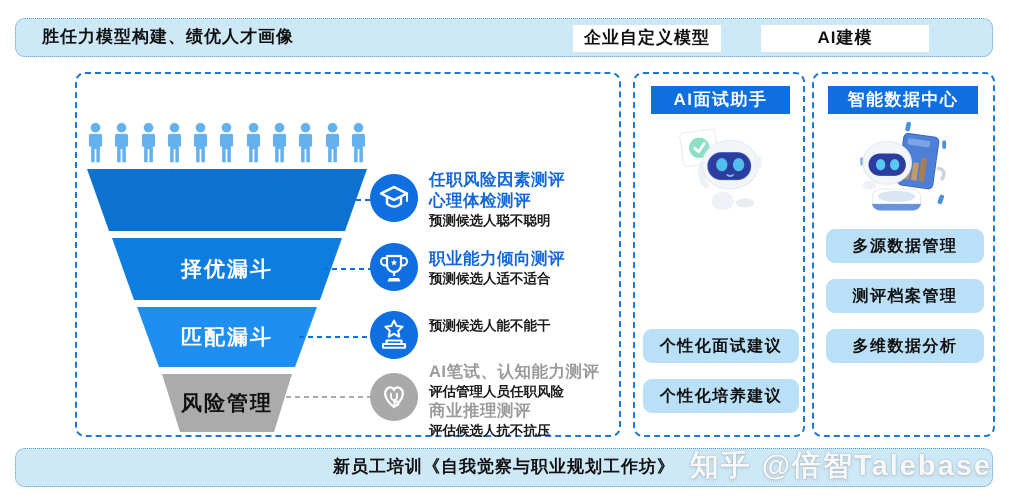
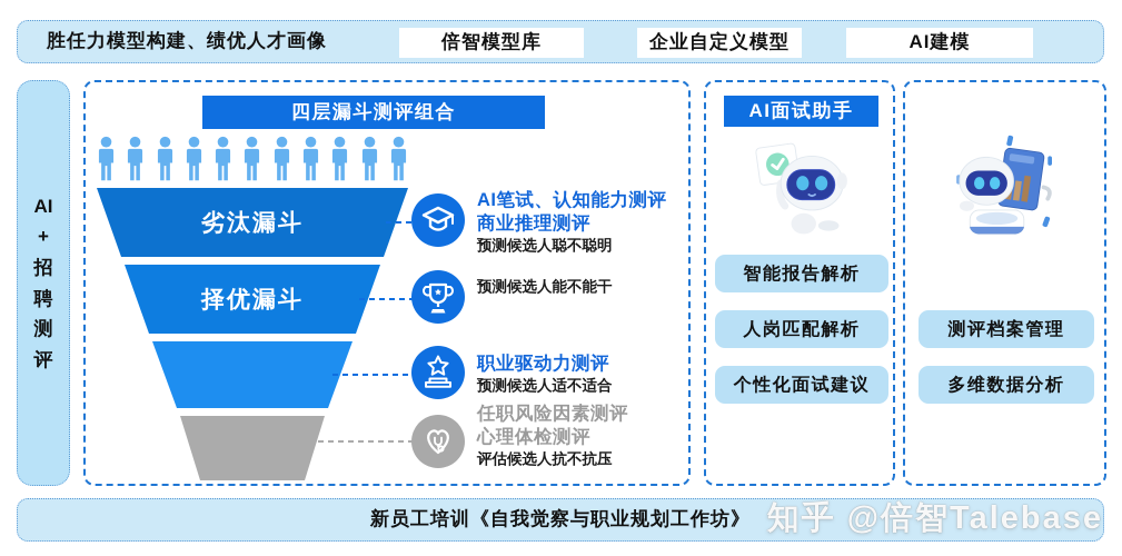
  胜任力模型构建、绩优人才画像
+ 倍智模型库
  企业自定义模型
  AI建模
+ AI
+ +
+ 招
+ 聘
+ 测
+ 评
+ 四层漏斗测评组合
+ 劣汰漏斗
  择优漏斗
- 匹配漏斗
- 风险管理
- 任职风险因素测评
+ AI笔试、认知能力测评
- 心理体检测评
+ 商业推理测评
  预测候选人聪不聪明
- 职业能力倾向测评
- 预测候选人适不适合
+ 预测候选人能不能干
+ 职业驱动力测评
- 预测候选人能不能干
+ 预测候选人适不适合
- AI笔试、认知能力测评
+ 任职风险因素测评
- 评估管理人员任职风险
- 商业推理测评
+ 心理体检测评
  评估候选人抗不抗压
  AI面试助手
+ 智能报告解析
+ 人岗匹配解析
  个性化面试建议
- 个性化培养建议
- 智能数据中心
- 多源数据管理
  测评档案管理
  多维数据分析
  新员工培训《自我觉察与职业规划工作坊》
  知乎 @倍智Talebase
